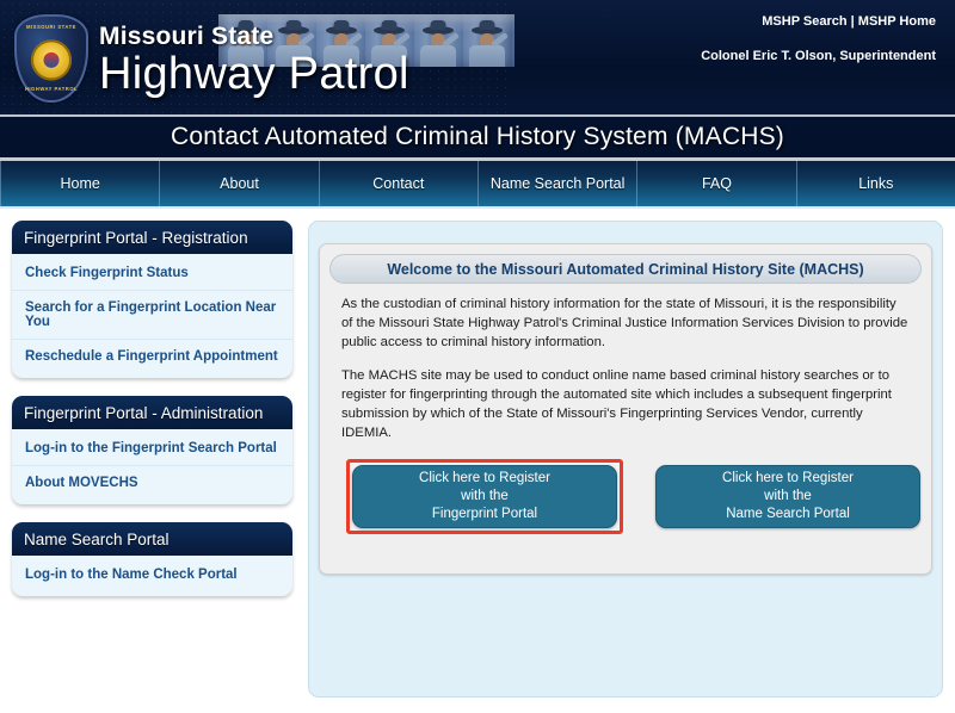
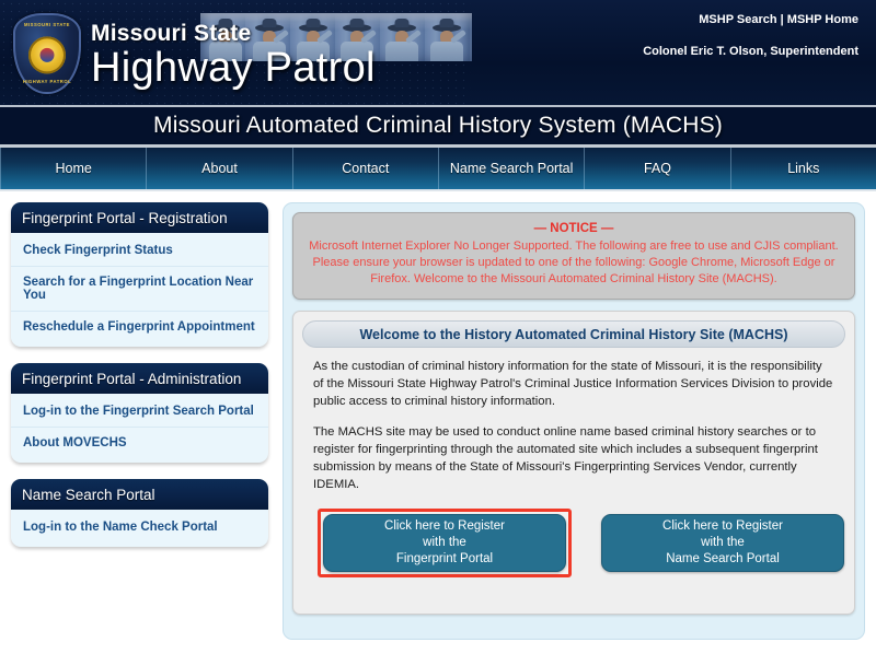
  Missouri State
  Highway Patrol
  MSHP Search | MSHP Home
  Colonel Eric T. Olson, Superintendent
- Contact Automated Criminal History System (MACHS)
+ Missouri Automated Criminal History System (MACHS)
  Home
  About
  Contact
  Name Search Portal
  FAQ
  Links
  Fingerprint Portal - Registration
  Check Fingerprint Status
  Search for a Fingerprint Location Near You
  Reschedule a Fingerprint Appointment
  Fingerprint Portal - Administration
  Log-in to the Fingerprint Search Portal
  About MOVECHS
  Name Search Portal
  Log-in to the Name Check Portal
+ — NOTICE —
+ Microsoft Internet Explorer No Longer Supported. The following are free to use and CJIS compliant. Please ensure your browser is updated to one of the following: Google Chrome, Microsoft Edge or Firefox. Welcome to the Missouri Automated Criminal History Site (MACHS).
- Welcome to the Missouri Automated Criminal History Site (MACHS)
+ Welcome to the History Automated Criminal History Site (MACHS)
  As the custodian of criminal history information for the state of Missouri, it is the responsibility of the Missouri State Highway Patrol's Criminal Justice Information Services Division to provide public access to criminal history information.
- The MACHS site may be used to conduct online name based criminal history searches or to register for fingerprinting through the automated site which includes a subsequent fingerprint submission by which of the State of Missouri's Fingerprinting Services Vendor, currently IDEMIA.
+ The MACHS site may be used to conduct online name based criminal history searches or to register for fingerprinting through the automated site which includes a subsequent fingerprint submission by means of the State of Missouri's Fingerprinting Services Vendor, currently IDEMIA.
  Click here to Register
  with the
  Fingerprint Portal
  Click here to Register
  with the
  Name Search Portal
